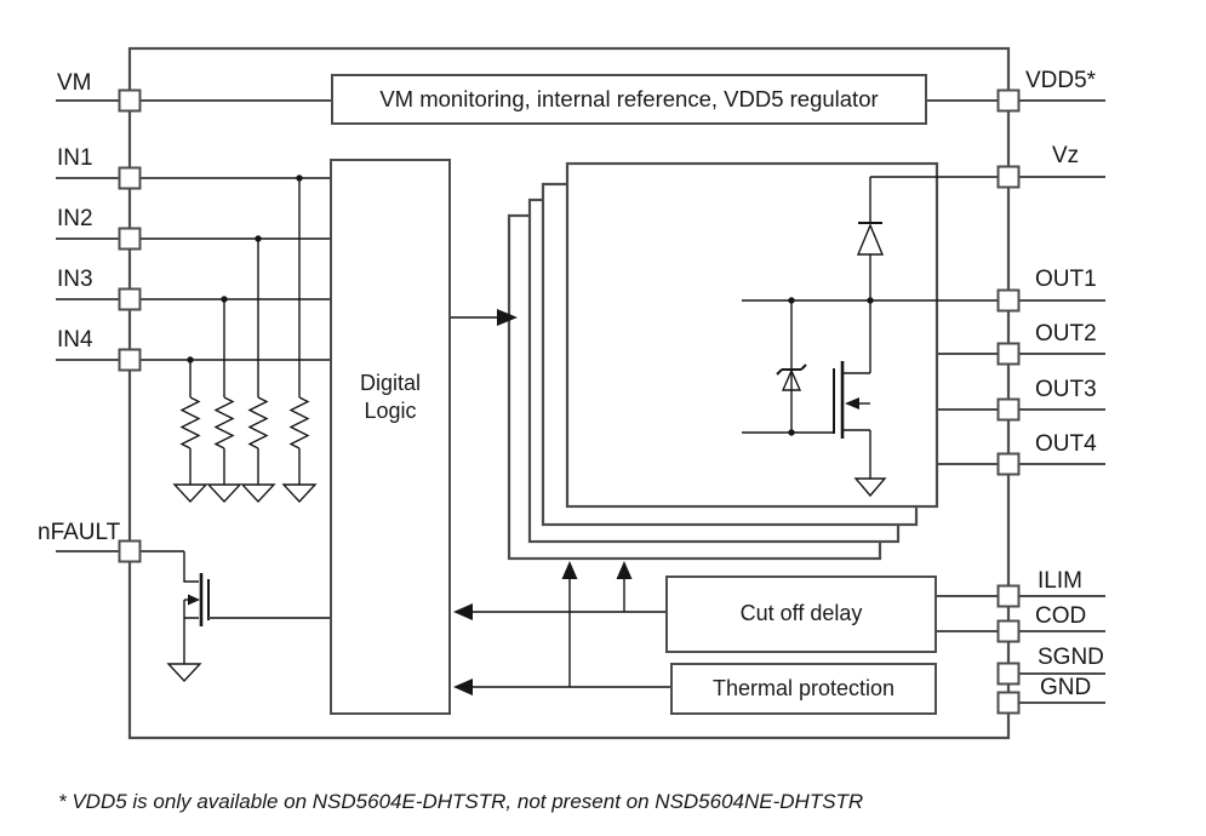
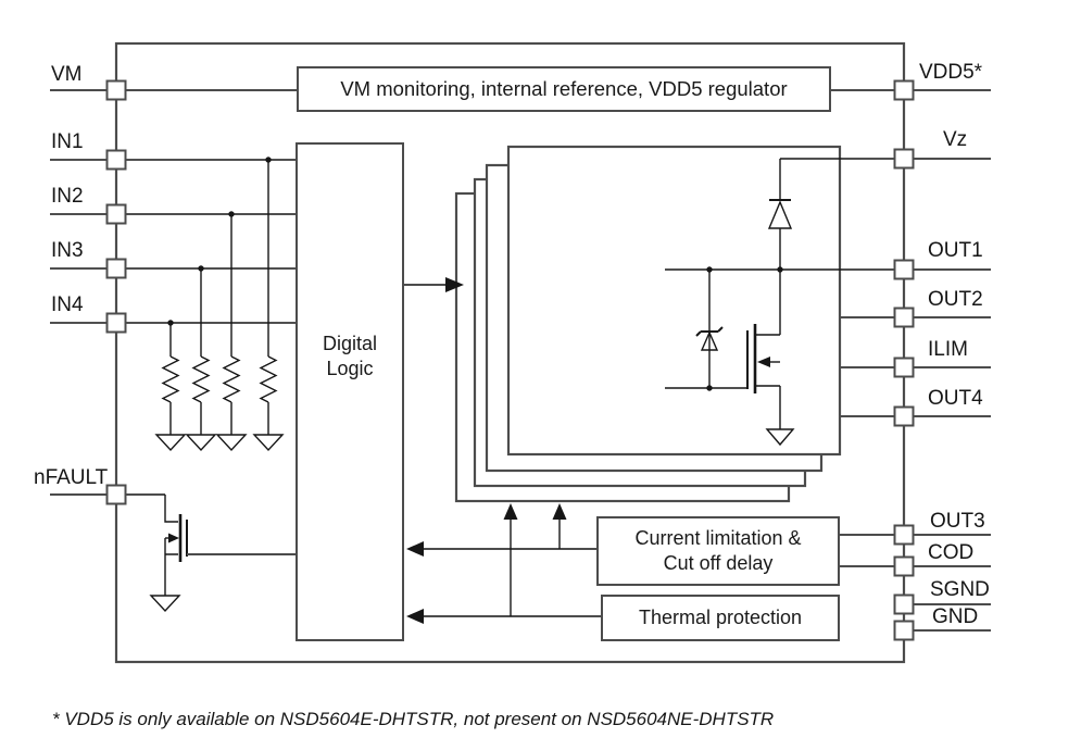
  VM monitoring, internal reference, VDD5 regulator
  Digital
  Logic
+ Current limitation &
  Cut off delay
  Thermal protection
  VM
  IN1
  IN2
  IN3
  IN4
  nFAULT
  VDD5*
  Vz
  OUT1
  OUT2
- OUT3
+ ILIM
  OUT4
- ILIM
+ OUT3
  COD
  SGND
  GND
  * VDD5 is only available on NSD5604E-DHTSTR, not present on NSD5604NE-DHTSTR
